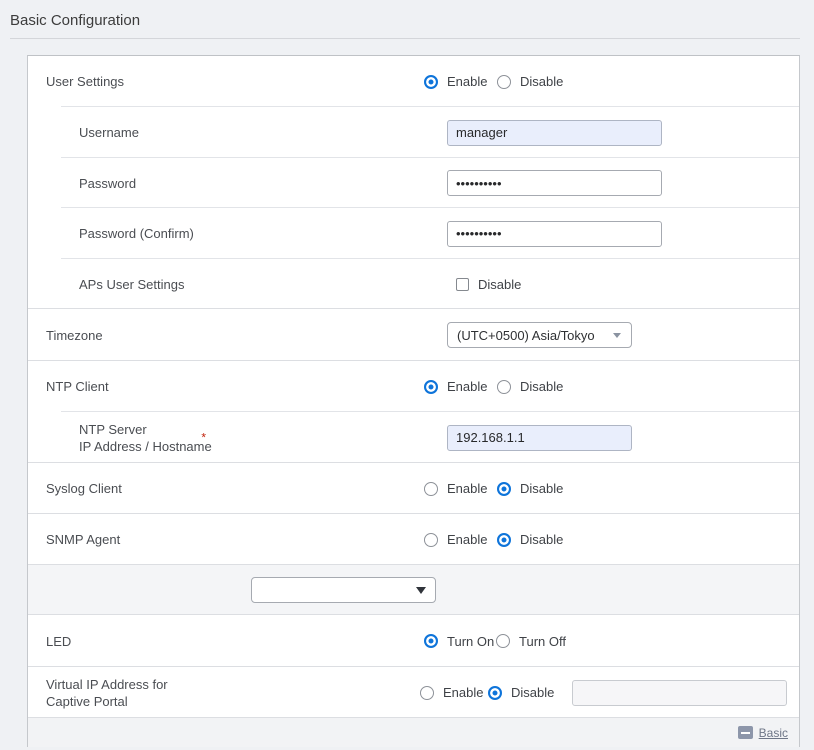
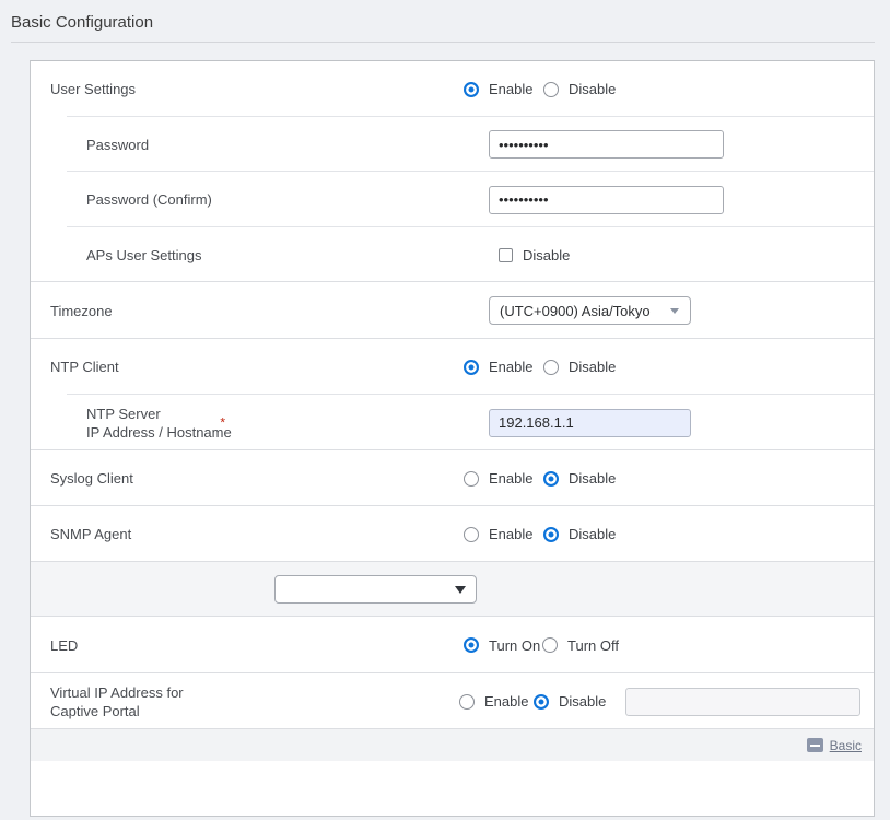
  Basic Configuration
  User Settings
  Enable
  Disable
- Username
- manager
  Password
  ••••••••••
  Password (Confirm)
  ••••••••••
  APs User Settings
  Disable
  Timezone
- (UTC+0500) Asia/Tokyo
+ (UTC+0900) Asia/Tokyo
  NTP Client
  Enable
  Disable
  NTP Server
  IP Address / Hostname
  *
  192.168.1.1
  Syslog Client
  Enable
  Disable
  SNMP Agent
  Enable
  Disable
  LED
  Turn On
  Turn Off
  Virtual IP Address for
  Captive Portal
  Enable
  Disable
  Basic
